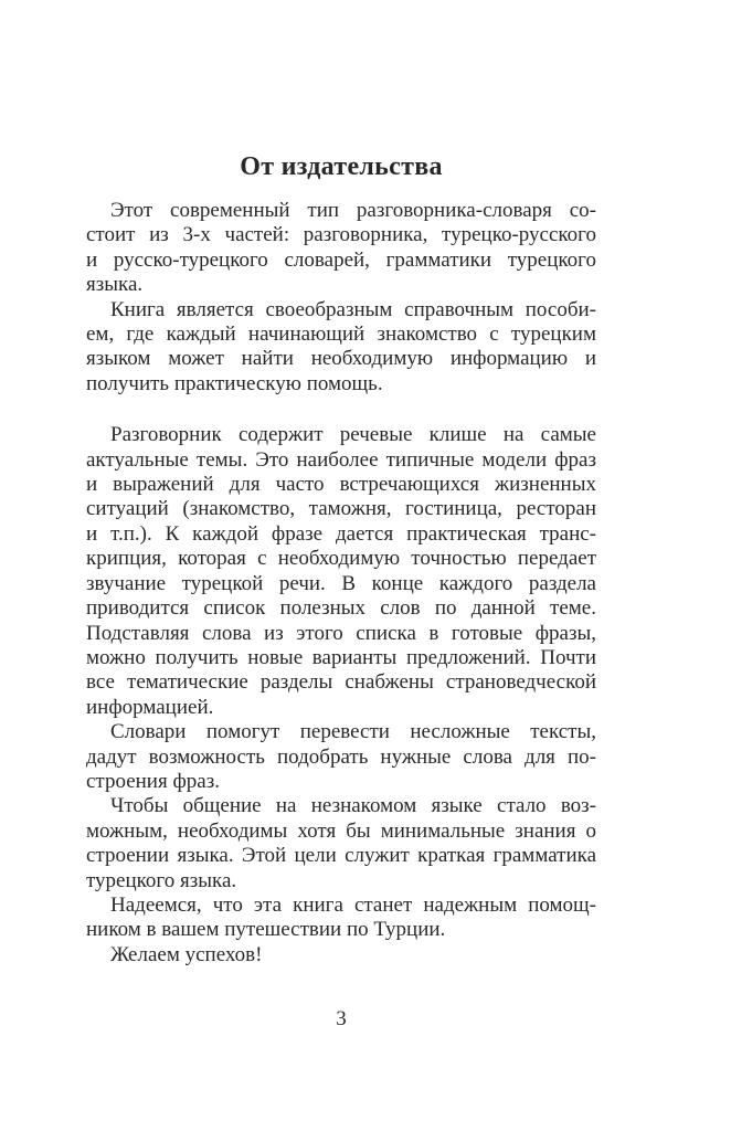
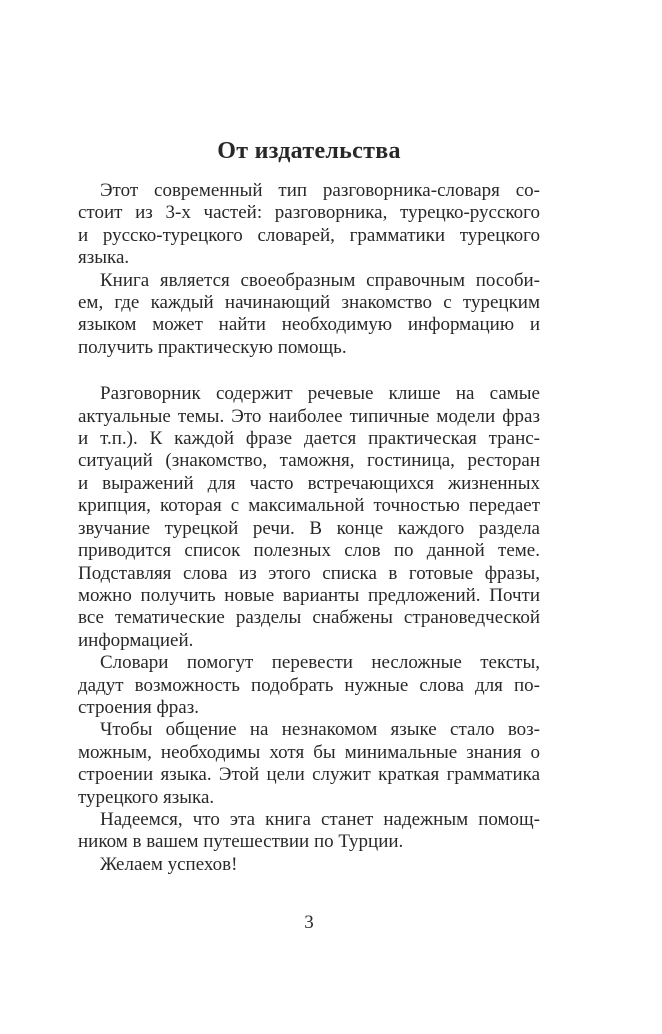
  От издательства
  Этот современный тип разговорника-словаря со-
  стоит из 3-х частей: разговорника, турецко-русского
  и русско-турецкого словарей, грамматики турецкого
  языка.
  Книга является своеобразным справочным пособи-
  ем, где каждый начинающий знакомство с турецким
  языком может найти необходимую информацию и
  получить практическую помощь.
  Разговорник содержит речевые клише на самые
  актуальные темы. Это наиболее типичные модели фраз
- и выражений для часто встречающихся жизненных
+ и т.п.). К каждой фразе дается практическая транс-
  ситуаций (знакомство, таможня, гостиница, ресторан
- и т.п.). К каждой фразе дается практическая транс-
+ и выражений для часто встречающихся жизненных
- крипция, которая с необходимую точностью передает
+ крипция, которая с максимальной точностью передает
  звучание турецкой речи. В конце каждого раздела
  приводится список полезных слов по данной теме.
  Подставляя слова из этого списка в готовые фразы,
  можно получить новые варианты предложений. Почти
  все тематические разделы снабжены страноведческой
  информацией.
  Словари помогут перевести несложные тексты,
  дадут возможность подобрать нужные слова для по-
  строения фраз.
  Чтобы общение на незнакомом языке стало воз-
  можным, необходимы хотя бы минимальные знания о
  строении языка. Этой цели служит краткая грамматика
  турецкого языка.
  Надеемся, что эта книга станет надежным помощ-
  ником в вашем путешествии по Турции.
  Желаем успехов!
  3
